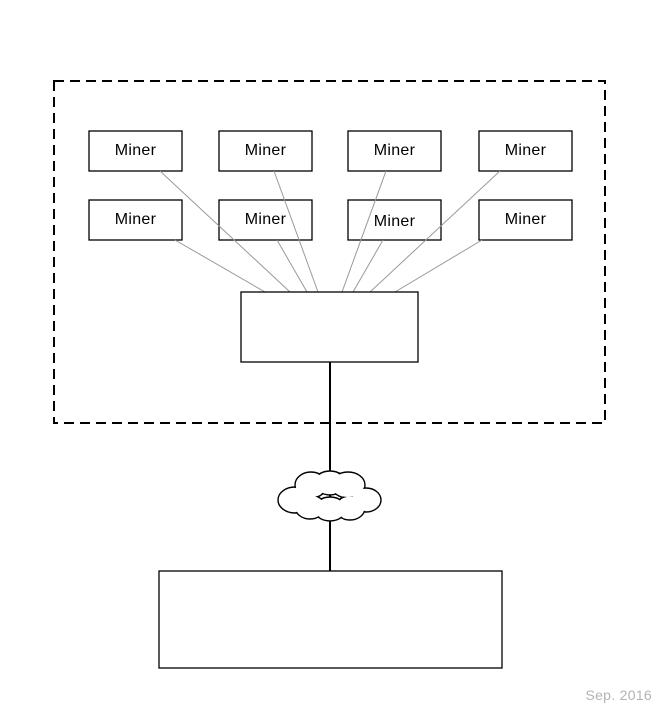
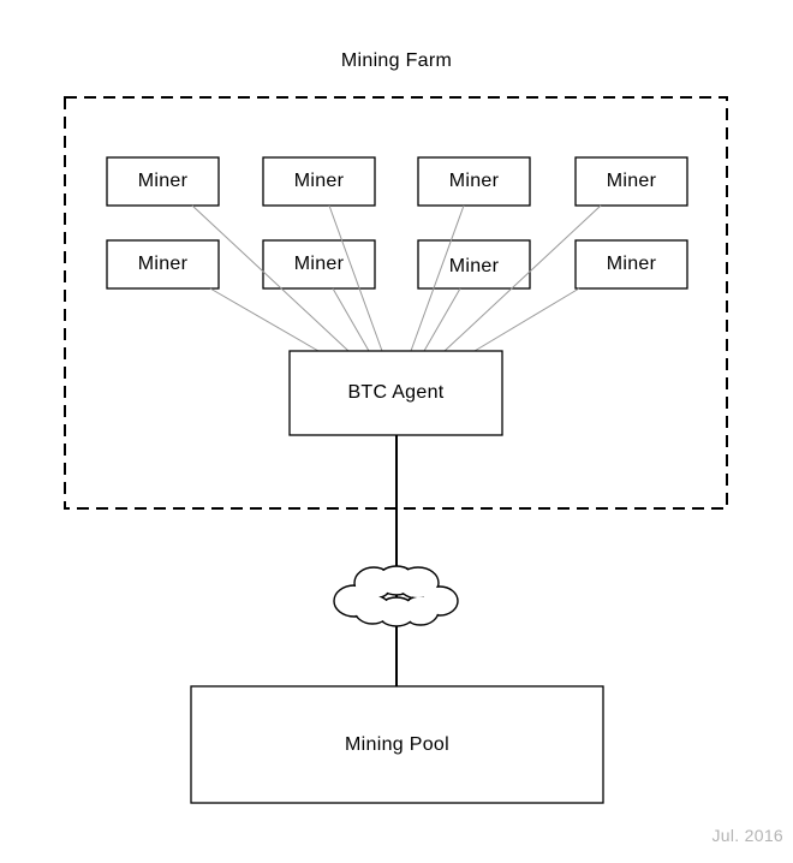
+ Mining Farm
  Miner
  Miner
  Miner
  Miner
  Miner
  Miner
  Miner
  Miner
+ BTC Agent
+ Mining Pool
- Sep. 2016
+ Jul. 2016
